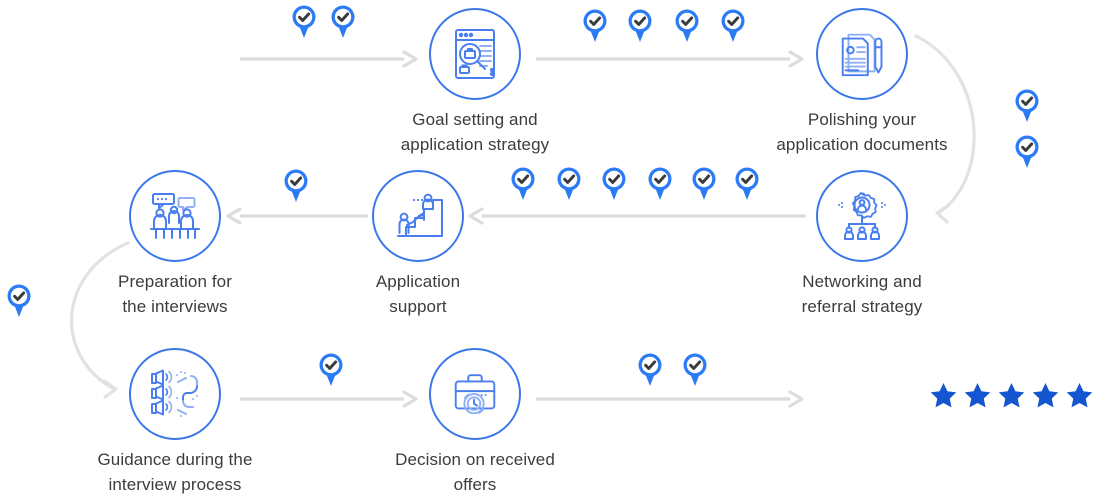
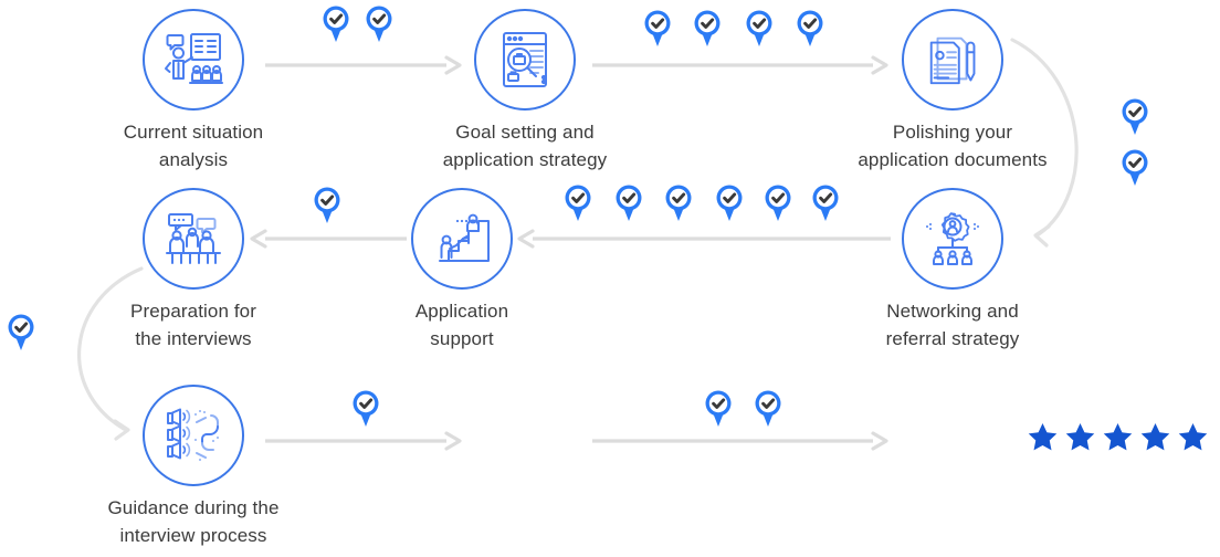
+ Current situation
+ analysis
  Goal setting and
  application strategy
  Polishing your
  application documents
  Networking and
  referral strategy
  Application
  support
  Preparation for
  the interviews
  Guidance during the
  interview process
- Decision on received
- offers
